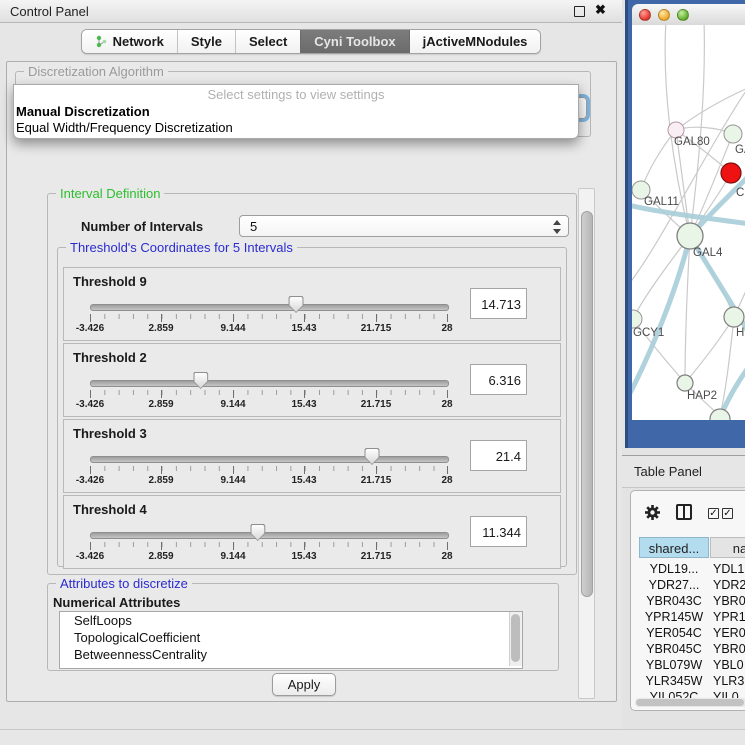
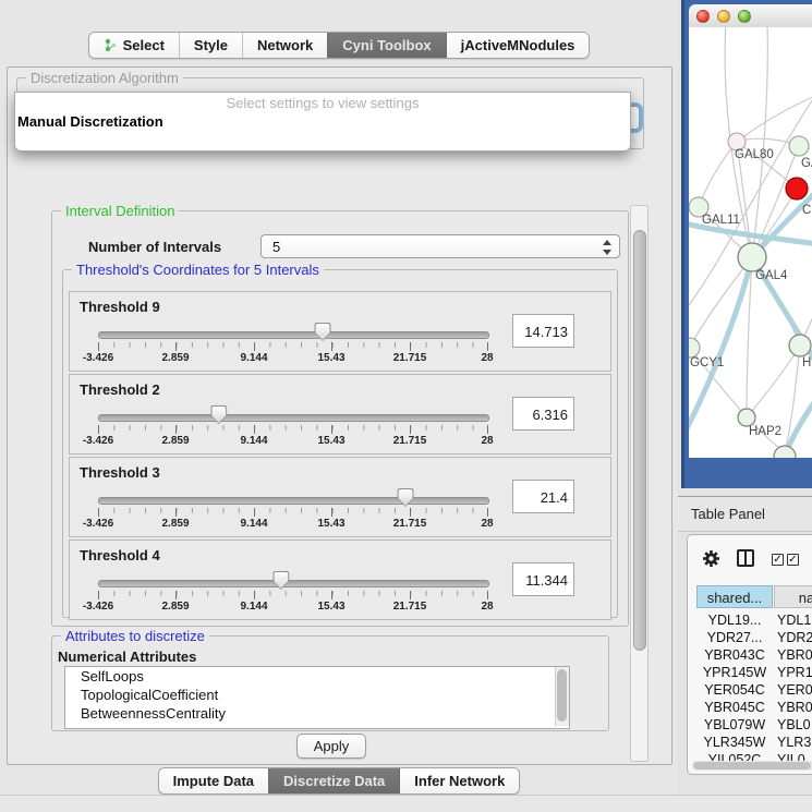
- Control Panel
- ✖
- Network
+ Select
  Style
- Select
+ Network
  Cyni Toolbox
  jActiveMNodules
  Discretization Algorithm
  Interval Definition
  Number of Intervals
  5
  Threshold's Coordinates for 5 Intervals
  Threshold 9
  -3.426
  2.859
  9.144
  15.43
  21.715
  28
  14.713
  Threshold 2
  -3.426
  2.859
  9.144
  15.43
  21.715
  28
  6.316
  Threshold 3
  -3.426
  2.859
  9.144
  15.43
  21.715
  28
  21.4
  Threshold 4
  -3.426
  2.859
  9.144
  15.43
  21.715
  28
  11.344
  Attributes to discretize
  Numerical Attributes
  SelfLoops
  TopologicalCoefficient
  BetweennessCentrality
  Apply
+ Impute Data
+ Discretize Data
+ Infer Network
  GAL80
  C
  GAL11
  GAL4
  GCY1
  H
  HAP2
  Table Panel
  ✓
  ✓
  shared...
  na
  YDL19...
  YDL1
  YDR27...
  YDR2
  YBR043C
  YBR0
  YPR145W
  YPR1
  YER054C
  YER0
  YBR045C
  YBR0
  YBL079W
  YBL0
  YLR345W
  YLR3
  YIL052C
  YIL0
  Select settings to view settings
  Manual Discretization
- Equal Width/Frequency Discretization
